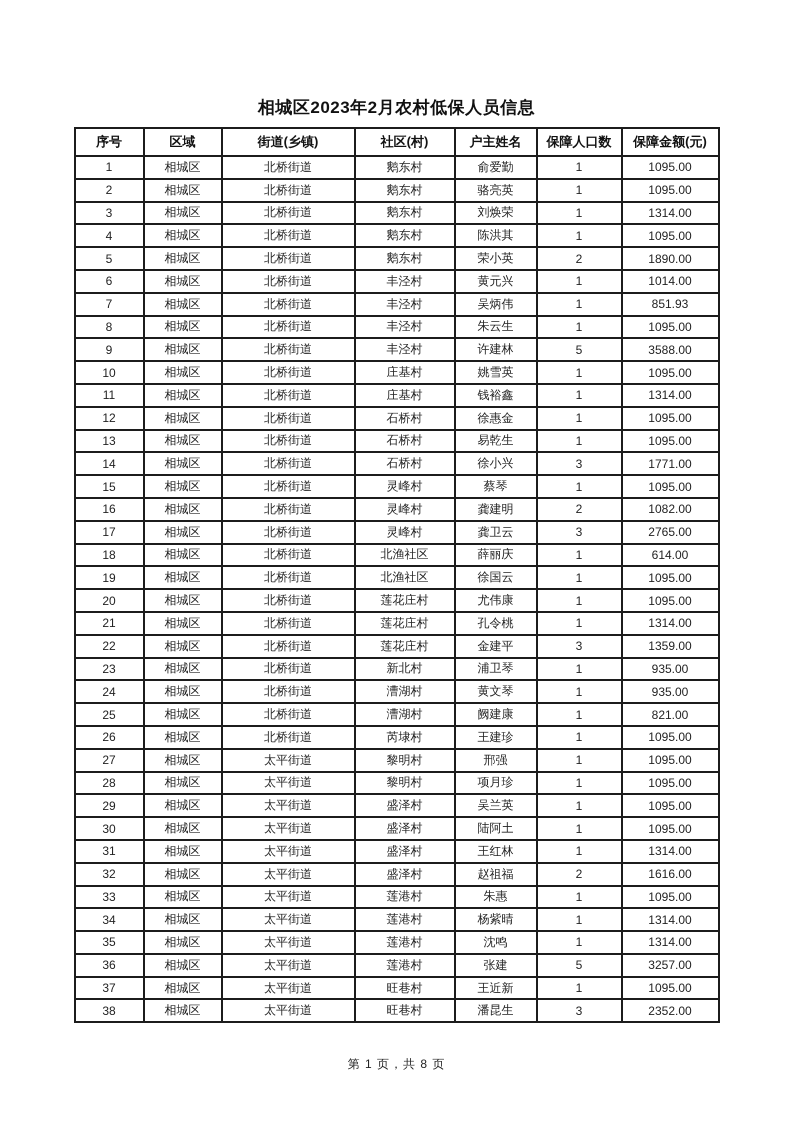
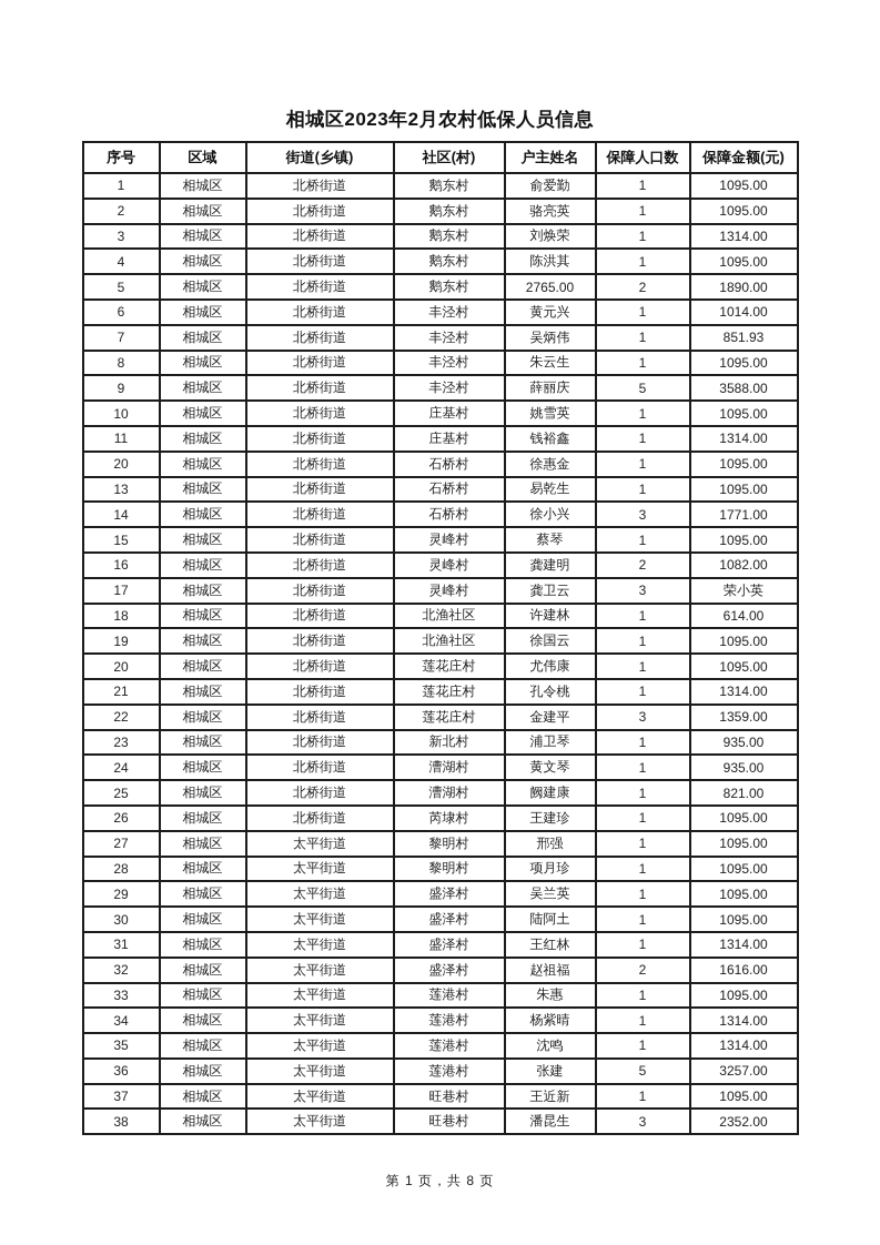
  相城区2023年2月农村低保人员信息
  序号	区域	街道(乡镇)	社区(村)	户主姓名	保障人口数	保障金额(元)
  1	相城区	北桥街道	鹅东村	俞爱勤	1	1095.00
  2	相城区	北桥街道	鹅东村	骆亮英	1	1095.00
  3	相城区	北桥街道	鹅东村	刘焕荣	1	1314.00
  4	相城区	北桥街道	鹅东村	陈洪其	1	1095.00
- 5	相城区	北桥街道	鹅东村	荣小英	2	1890.00
+ 5	相城区	北桥街道	鹅东村	2765.00	2	1890.00
  6	相城区	北桥街道	丰泾村	黄元兴	1	1014.00
  7	相城区	北桥街道	丰泾村	吴炳伟	1	851.93
  8	相城区	北桥街道	丰泾村	朱云生	1	1095.00
- 9	相城区	北桥街道	丰泾村	许建林	5	3588.00
+ 9	相城区	北桥街道	丰泾村	薛丽庆	5	3588.00
  10	相城区	北桥街道	庄基村	姚雪英	1	1095.00
  11	相城区	北桥街道	庄基村	钱裕鑫	1	1314.00
- 12	相城区	北桥街道	石桥村	徐惠金	1	1095.00
+ 20	相城区	北桥街道	石桥村	徐惠金	1	1095.00
  13	相城区	北桥街道	石桥村	易乾生	1	1095.00
  14	相城区	北桥街道	石桥村	徐小兴	3	1771.00
  15	相城区	北桥街道	灵峰村	蔡琴	1	1095.00
  16	相城区	北桥街道	灵峰村	龚建明	2	1082.00
- 17	相城区	北桥街道	灵峰村	龚卫云	3	2765.00
+ 17	相城区	北桥街道	灵峰村	龚卫云	3	荣小英
- 18	相城区	北桥街道	北渔社区	薛丽庆	1	614.00
+ 18	相城区	北桥街道	北渔社区	许建林	1	614.00
  19	相城区	北桥街道	北渔社区	徐国云	1	1095.00
  20	相城区	北桥街道	莲花庄村	尤伟康	1	1095.00
  21	相城区	北桥街道	莲花庄村	孔令桃	1	1314.00
  22	相城区	北桥街道	莲花庄村	金建平	3	1359.00
  23	相城区	北桥街道	新北村	浦卫琴	1	935.00
  24	相城区	北桥街道	漕湖村	黄文琴	1	935.00
  25	相城区	北桥街道	漕湖村	阙建康	1	821.00
  26	相城区	北桥街道	芮埭村	王建珍	1	1095.00
  27	相城区	太平街道	黎明村	邢强	1	1095.00
  28	相城区	太平街道	黎明村	项月珍	1	1095.00
  29	相城区	太平街道	盛泽村	吴兰英	1	1095.00
  30	相城区	太平街道	盛泽村	陆阿土	1	1095.00
  31	相城区	太平街道	盛泽村	王红林	1	1314.00
  32	相城区	太平街道	盛泽村	赵祖福	2	1616.00
  33	相城区	太平街道	莲港村	朱惠	1	1095.00
  34	相城区	太平街道	莲港村	杨紫晴	1	1314.00
  35	相城区	太平街道	莲港村	沈鸣	1	1314.00
  36	相城区	太平街道	莲港村	张建	5	3257.00
  37	相城区	太平街道	旺巷村	王近新	1	1095.00
  38	相城区	太平街道	旺巷村	潘昆生	3	2352.00
  第 1 页，共 8 页
